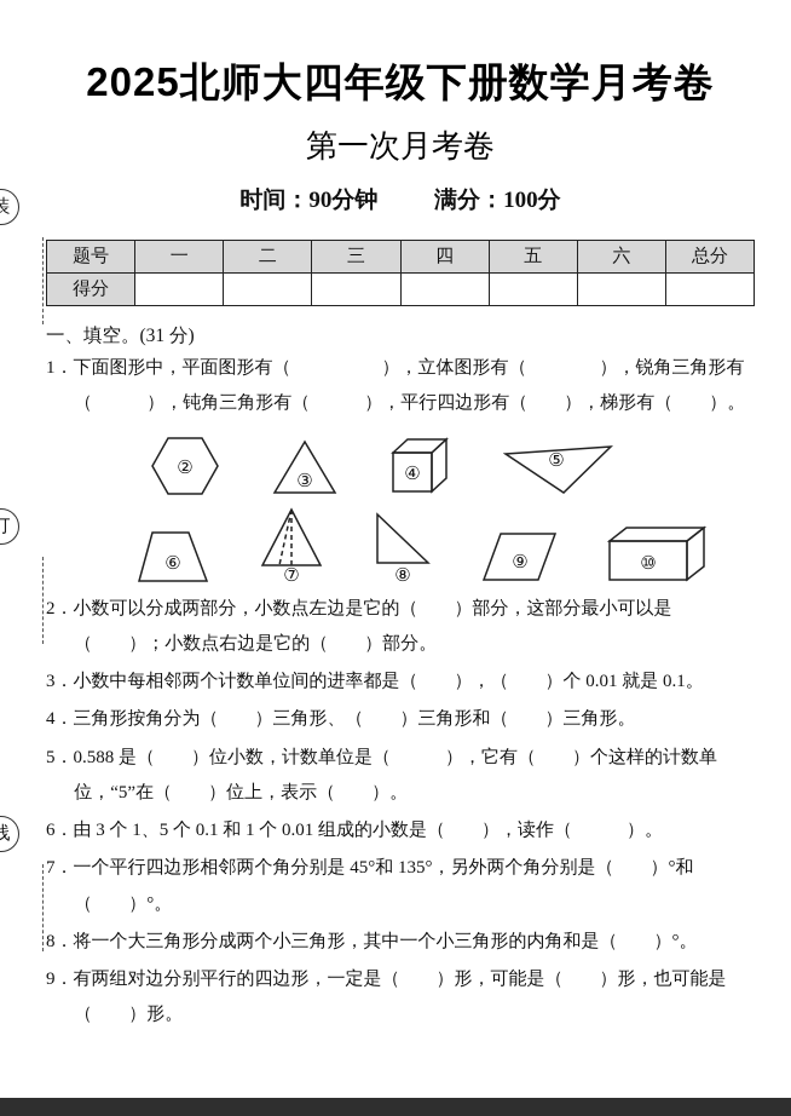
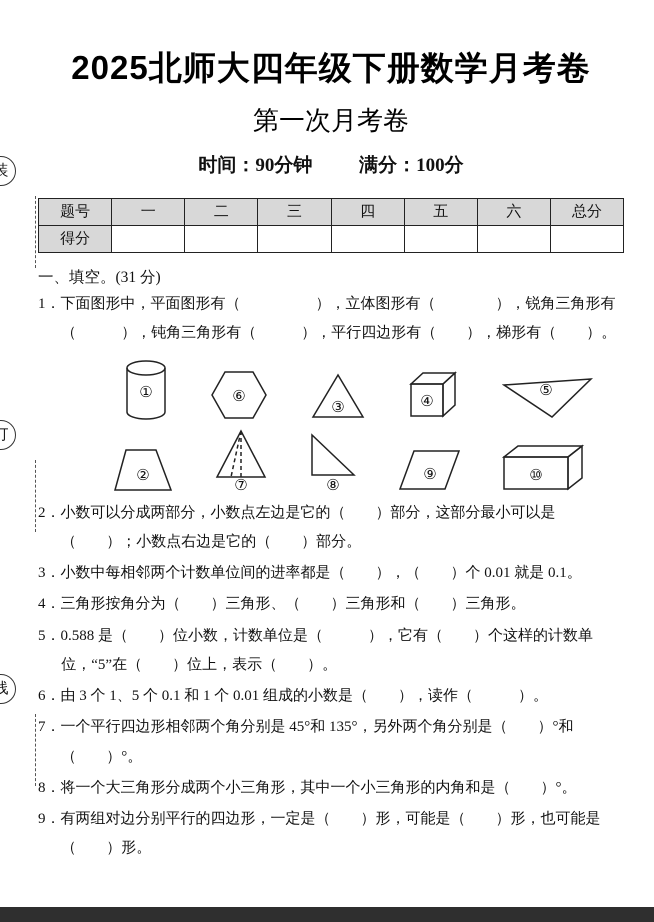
  装
  订
  线
  2025北师大四年级下册数学月考卷
  第一次月考卷
  时间：90分钟 满分：100分
  题号	一	二	三	四	五	六	总分
  得分
  一、填空。(31 分)
  1．下面图形中，平面图形有（ ），立体图形有（ ），锐角三角形有（ ），钝角三角形有（ ），平行四边形有（ ），梯形有（ ）。
+ ①
- ②
+ ⑥
  ③
  ④
  ⑤
- ⑥
+ ②
  ⑦
  ⑧
  ⑨
  ⑩
  2．小数可以分成两部分，小数点左边是它的（ ）部分，这部分最小可以是（ ）；小数点右边是它的（ ）部分。
  3．小数中每相邻两个计数单位间的进率都是（ ），（ ）个 0.01 就是 0.1。
  4．三角形按角分为（ ）三角形、（ ）三角形和（ ）三角形。
  5．0.588 是（ ）位小数，计数单位是（ ），它有（ ）个这样的计数单位，“5”在（ ）位上，表示（ ）。
  6．由 3 个 1、5 个 0.1 和 1 个 0.01 组成的小数是（ ），读作（ ）。
  7．一个平行四边形相邻两个角分别是 45°和 135°，另外两个角分别是（ ）°和（ ）°。
  8．将一个大三角形分成两个小三角形，其中一个小三角形的内角和是（ ）°。
  9．有两组对边分别平行的四边形，一定是（ ）形，可能是（ ）形，也可能是（ ）形。
